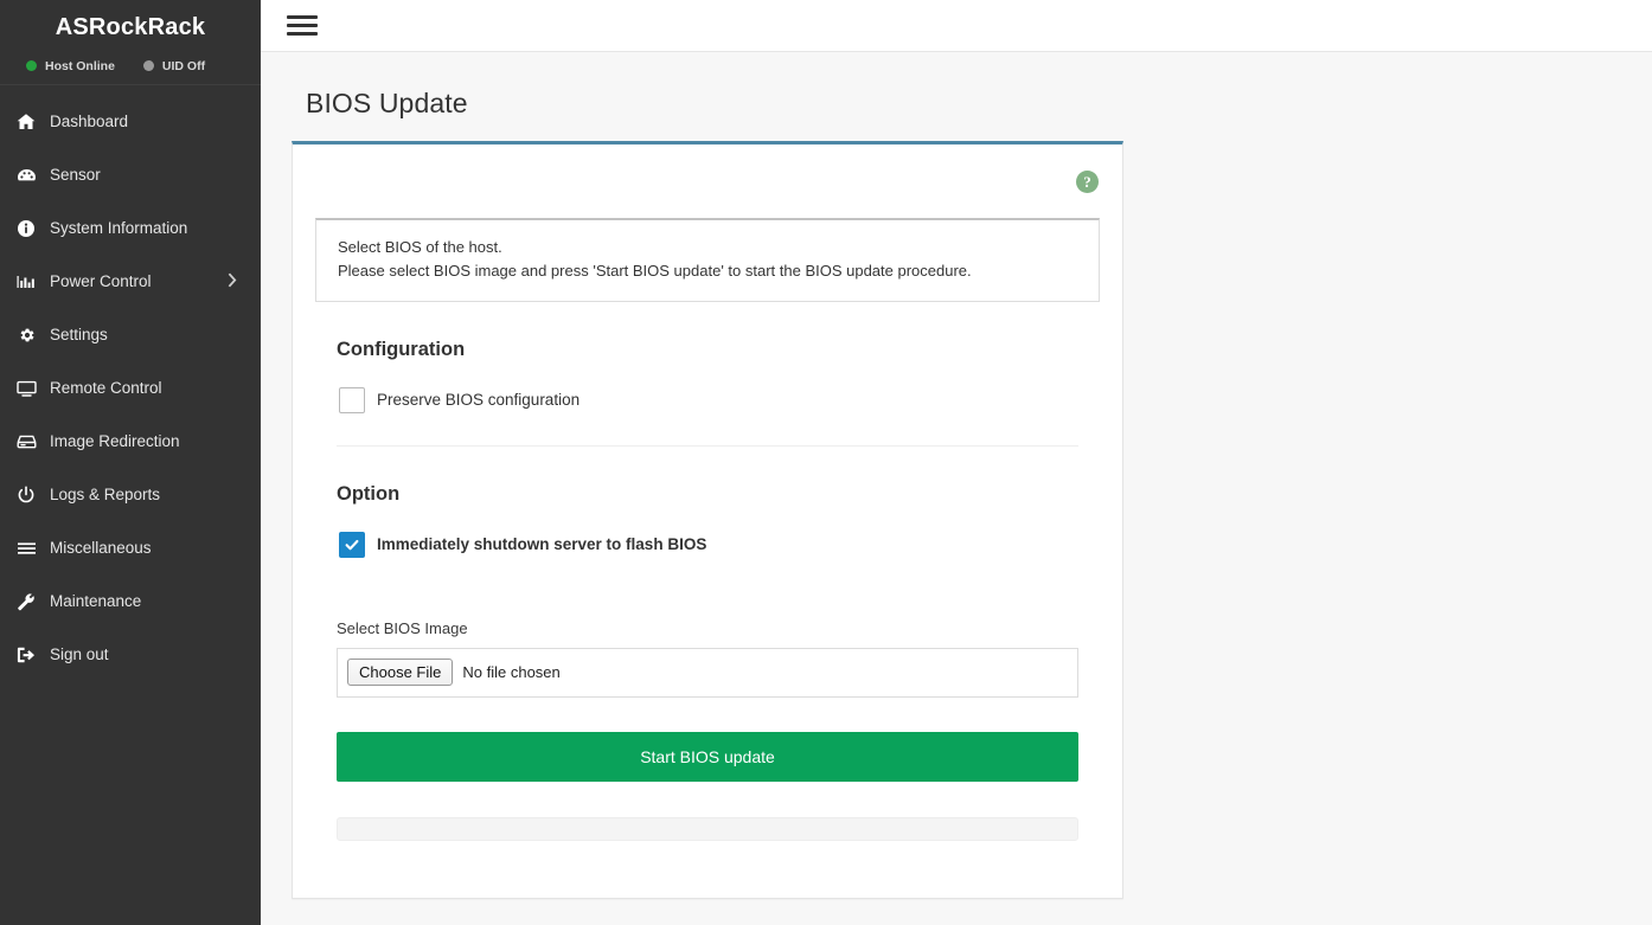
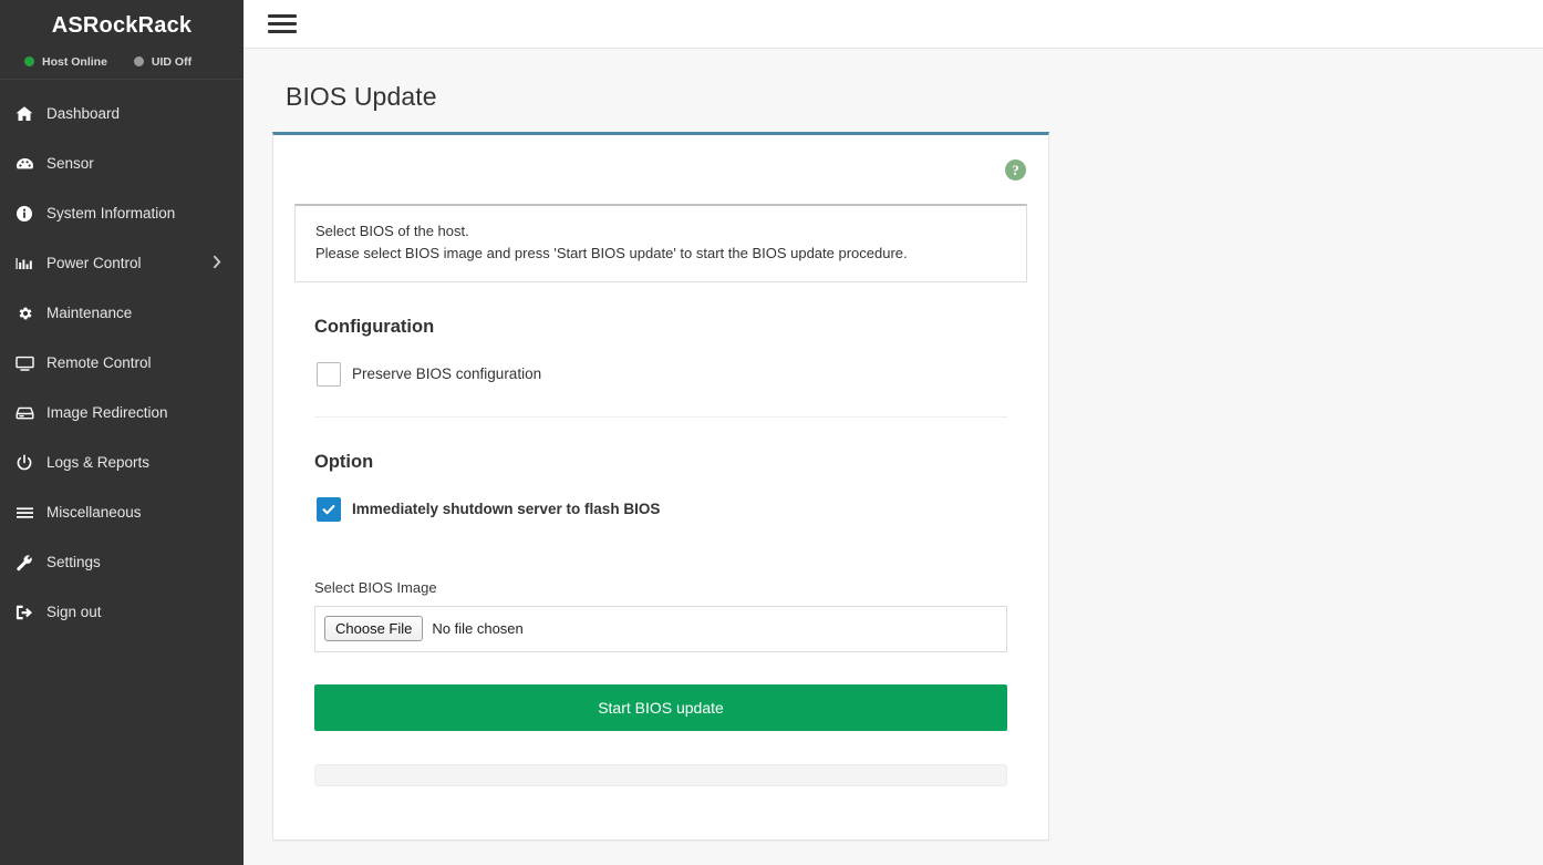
  ASRockRack
  Host Online
  UID Off
  Dashboard
  Sensor
  System Information
  Power Control
- Settings
+ Maintenance
  Remote Control
  Image Redirection
  Logs & Reports
  Miscellaneous
- Maintenance
+ Settings
  Sign out
  BIOS Update
  ?
  Select BIOS of the host.
  Please select BIOS image and press 'Start BIOS update' to start the BIOS update procedure.
  Configuration
  Preserve BIOS configuration
  Option
  Immediately shutdown server to flash BIOS
  Select BIOS Image
  Choose File
  No file chosen
  Start BIOS update
